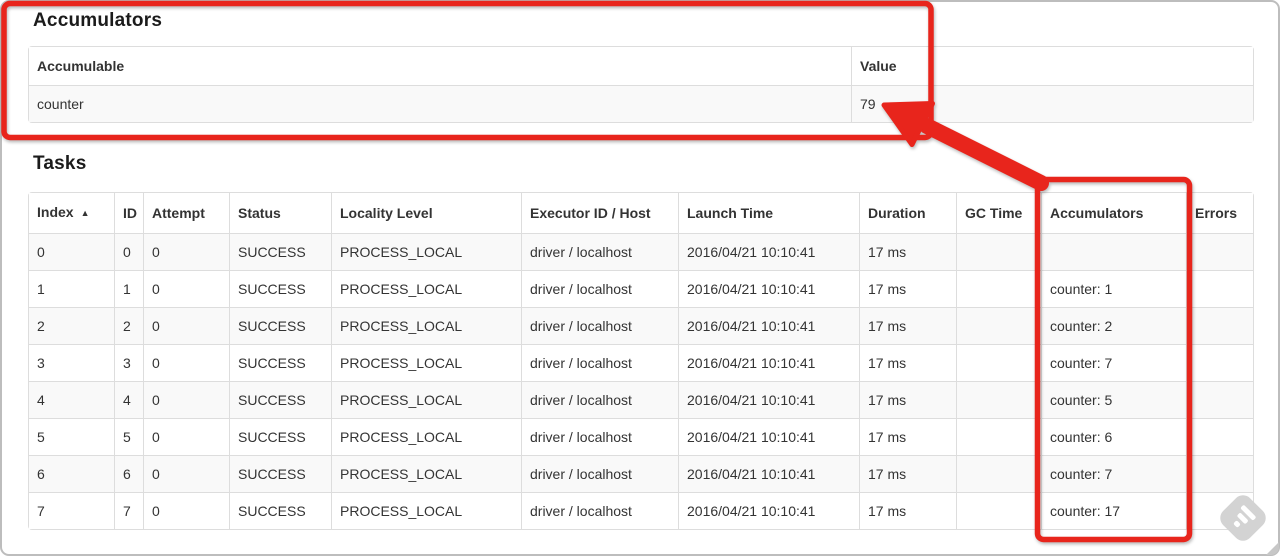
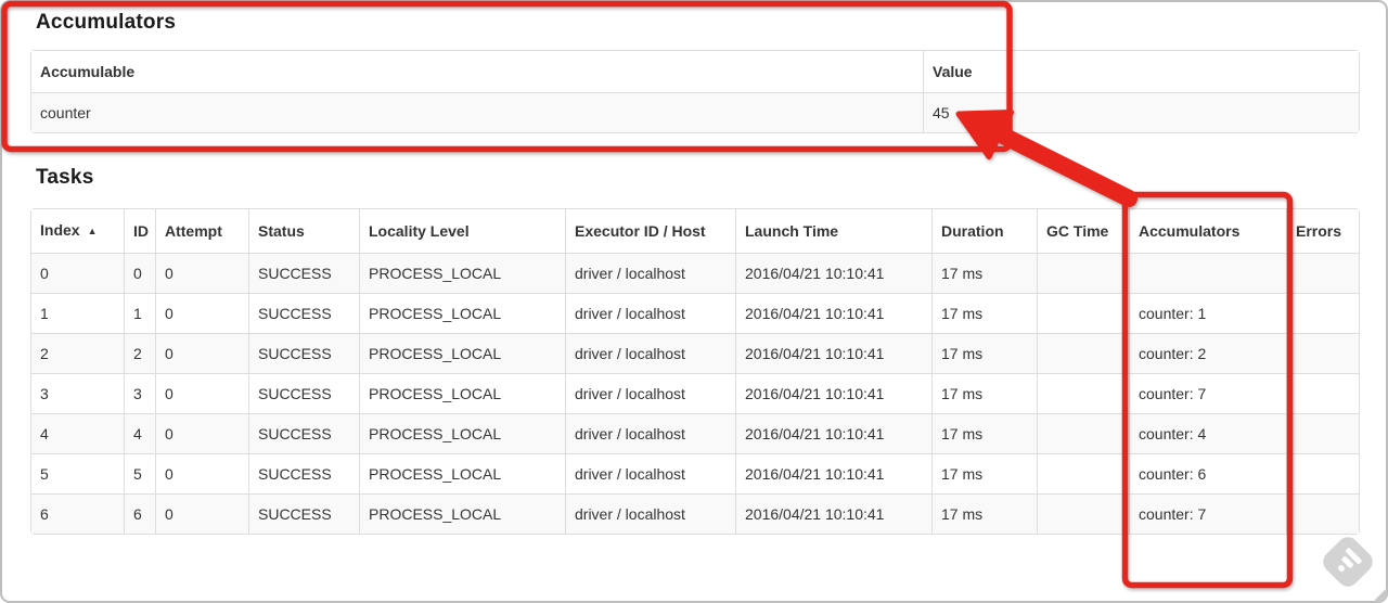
  Accumulators
  Accumulable	Value
- counter	79
+ counter	45
  Tasks
  Index ▲	ID	Attempt	Status	Locality Level	Executor ID / Host	Launch Time	Duration	GC Time	Accumulators	Errors
  0	0	0	SUCCESS	PROCESS_LOCAL	driver / localhost	2016/04/21 10:10:41	17 ms
  1	1	0	SUCCESS	PROCESS_LOCAL	driver / localhost	2016/04/21 10:10:41	17 ms		counter: 1
  2	2	0	SUCCESS	PROCESS_LOCAL	driver / localhost	2016/04/21 10:10:41	17 ms		counter: 2
  3	3	0	SUCCESS	PROCESS_LOCAL	driver / localhost	2016/04/21 10:10:41	17 ms		counter: 7
- 4	4	0	SUCCESS	PROCESS_LOCAL	driver / localhost	2016/04/21 10:10:41	17 ms		counter: 5
+ 4	4	0	SUCCESS	PROCESS_LOCAL	driver / localhost	2016/04/21 10:10:41	17 ms		counter: 4
  5	5	0	SUCCESS	PROCESS_LOCAL	driver / localhost	2016/04/21 10:10:41	17 ms		counter: 6
  6	6	0	SUCCESS	PROCESS_LOCAL	driver / localhost	2016/04/21 10:10:41	17 ms		counter: 7
- 7	7	0	SUCCESS	PROCESS_LOCAL	driver / localhost	2016/04/21 10:10:41	17 ms		counter: 17
